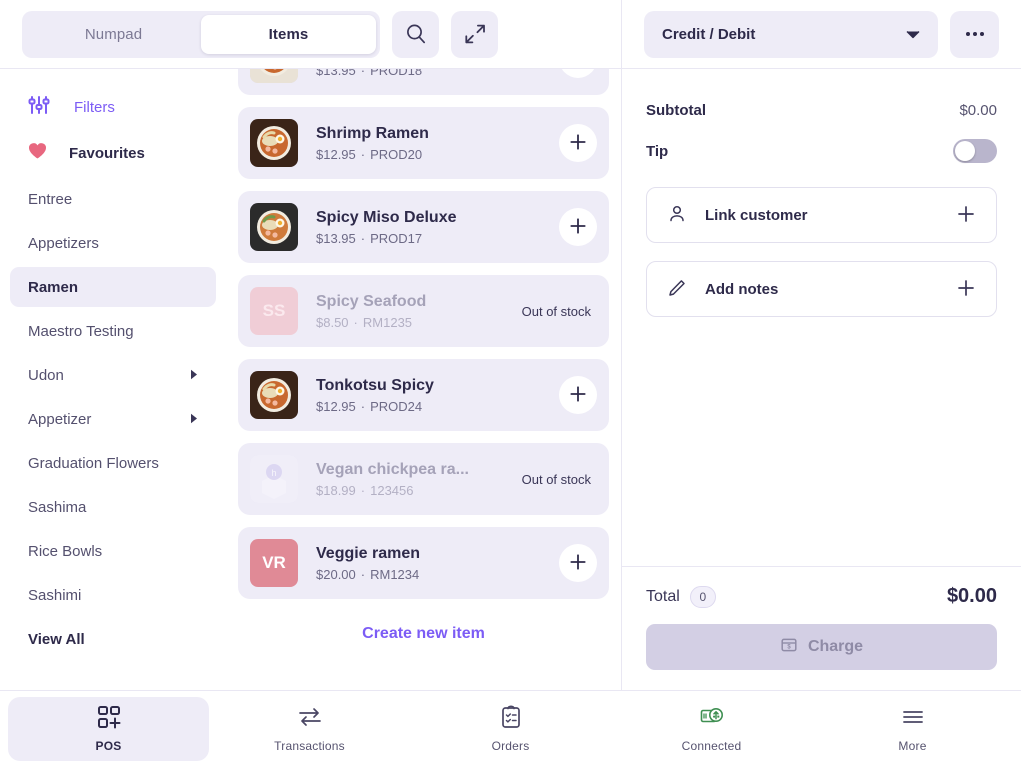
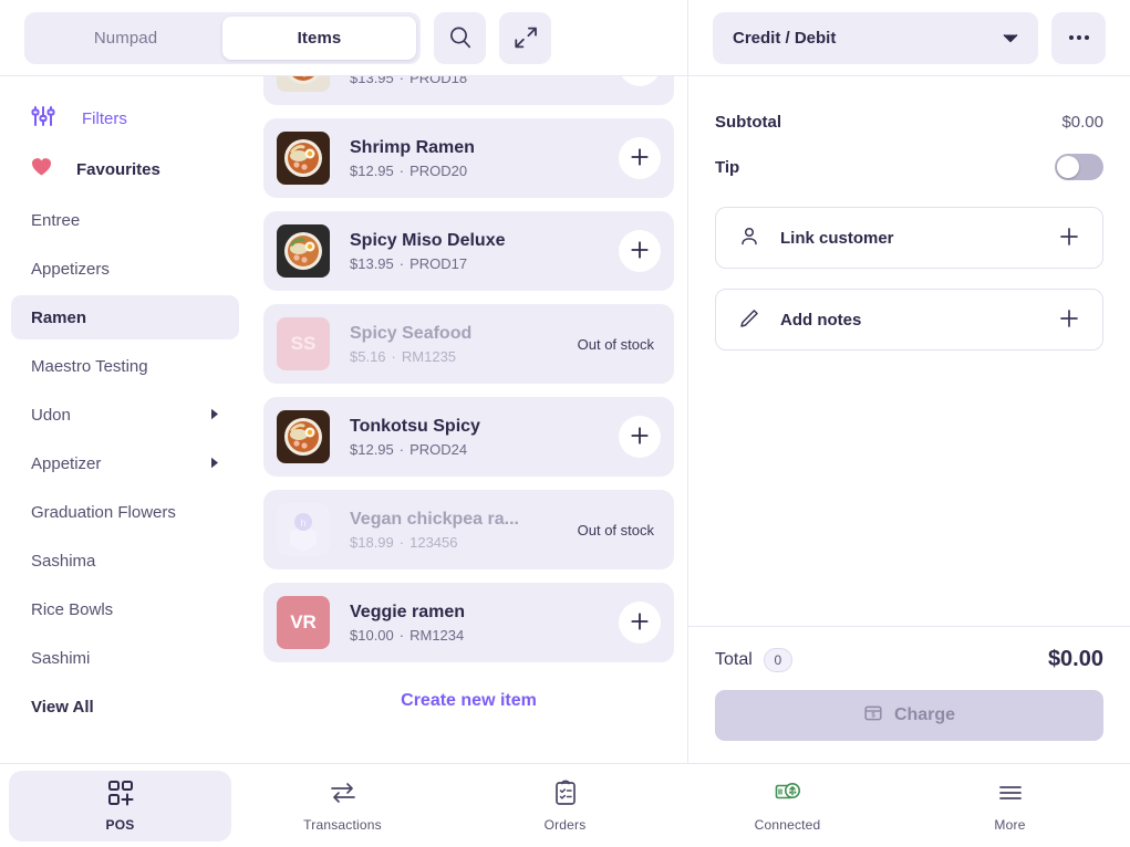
  Numpad
  Items
  Credit / Debit
  Filters
  Favourites
  Entree
  Appetizers
  Ramen
  Maestro Testing
  Udon
  Appetizer
  Graduation Flowers
  Sashima
  Rice Bowls
  Sashimi
  View All
  $13.95 · PROD18
  Shrimp Ramen
  $12.95 · PROD20
  Spicy Miso Deluxe
  $13.95 · PROD17
  SS
  Spicy Seafood
- $8.50 · RM1235
+ $5.16 · RM1235
  Out of stock
  Tonkotsu Spicy
  $12.95 · PROD24
  h
  Vegan chickpea ra...
  $18.99 · 123456
  Out of stock
  VR
  Veggie ramen
- $20.00 · RM1234
+ $10.00 · RM1234
  Create new item
  Subtotal
  $0.00
  Tip
  Link customer
  Add notes
  Total
  0
  $0.00
  Charge
  POS
  Transactions
  Orders
  Connected
  More
